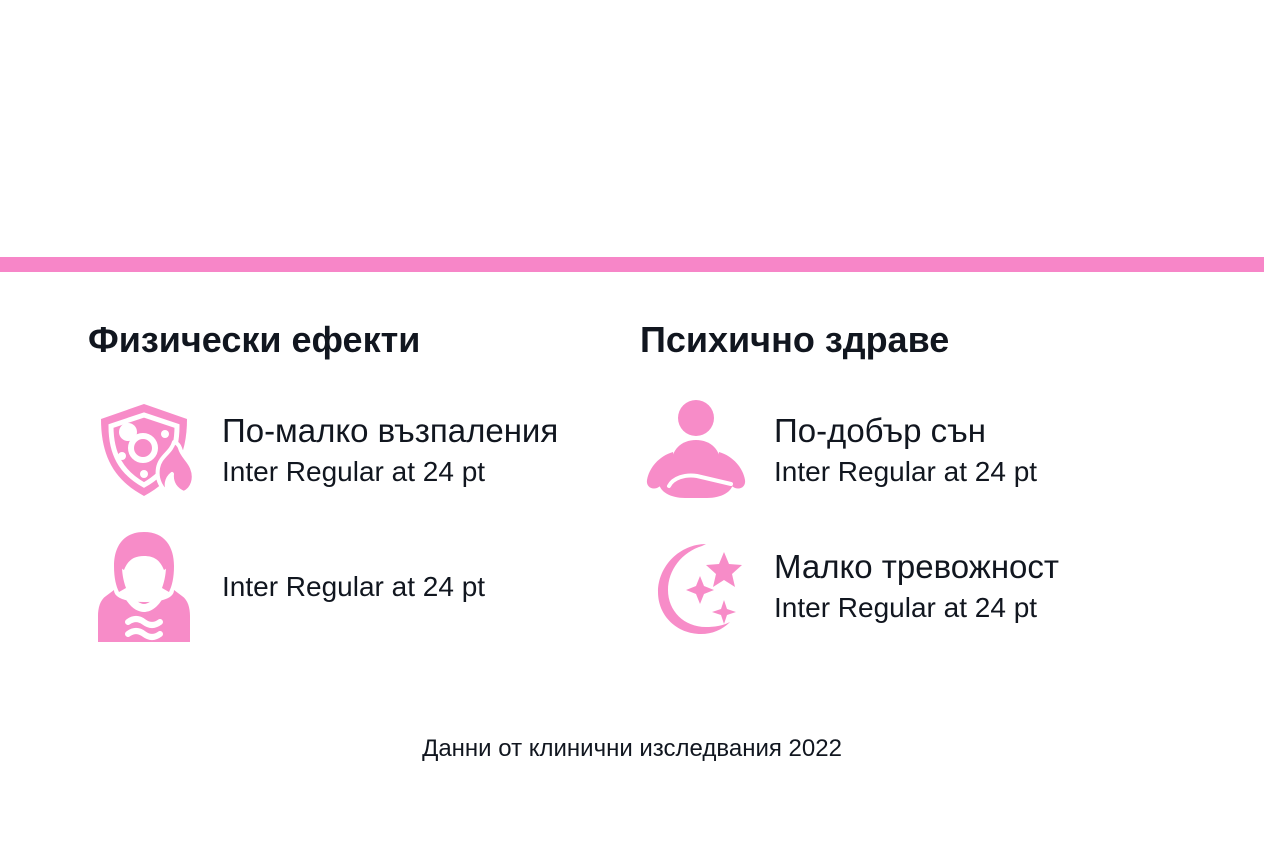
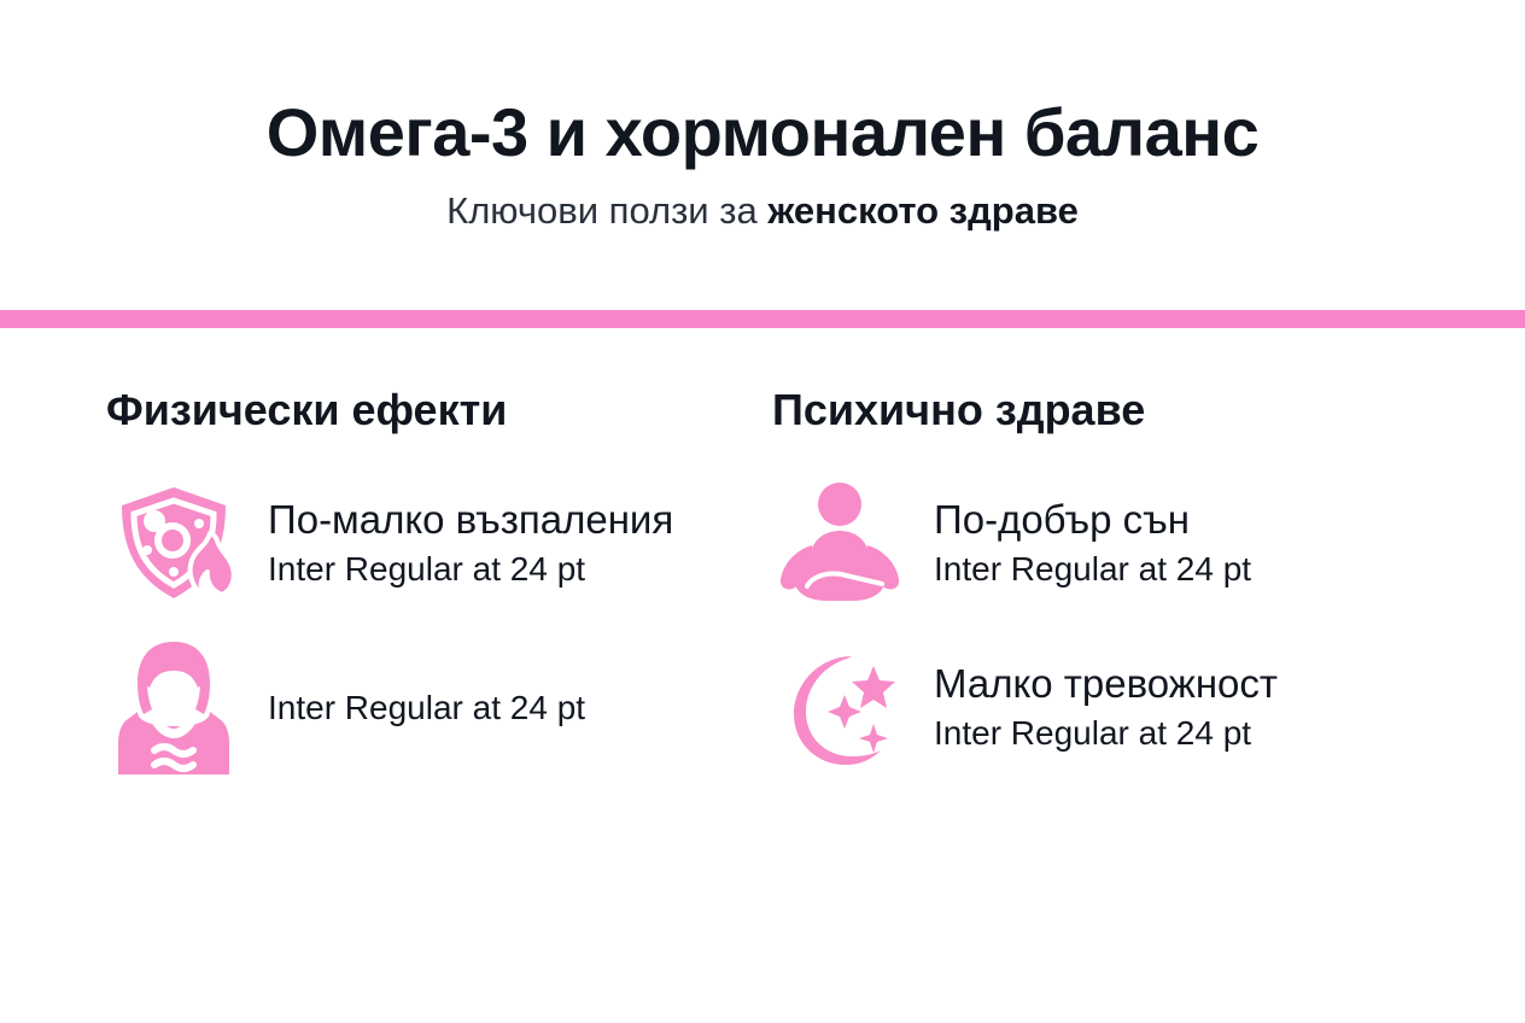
+ Омега-3 и хормонален баланс
+ Ключови ползи за женското здраве
  Физически ефекти
  По-малко възпаления
  Inter Regular at 24 pt
  Inter Regular at 24 pt
  Психично здраве
  По-добър сън
  Inter Regular at 24 pt
  Малко тревожност
  Inter Regular at 24 pt
- Данни от клинични изследвания 2022
